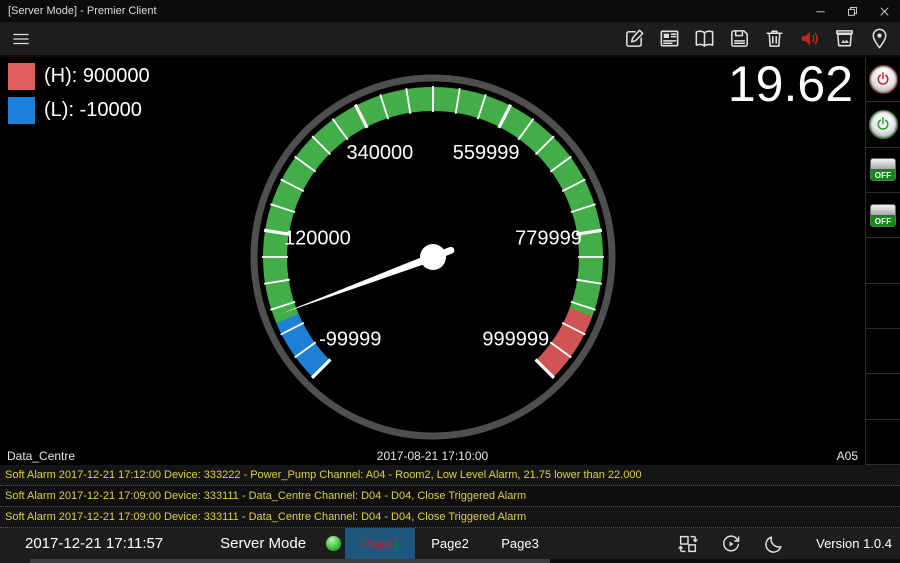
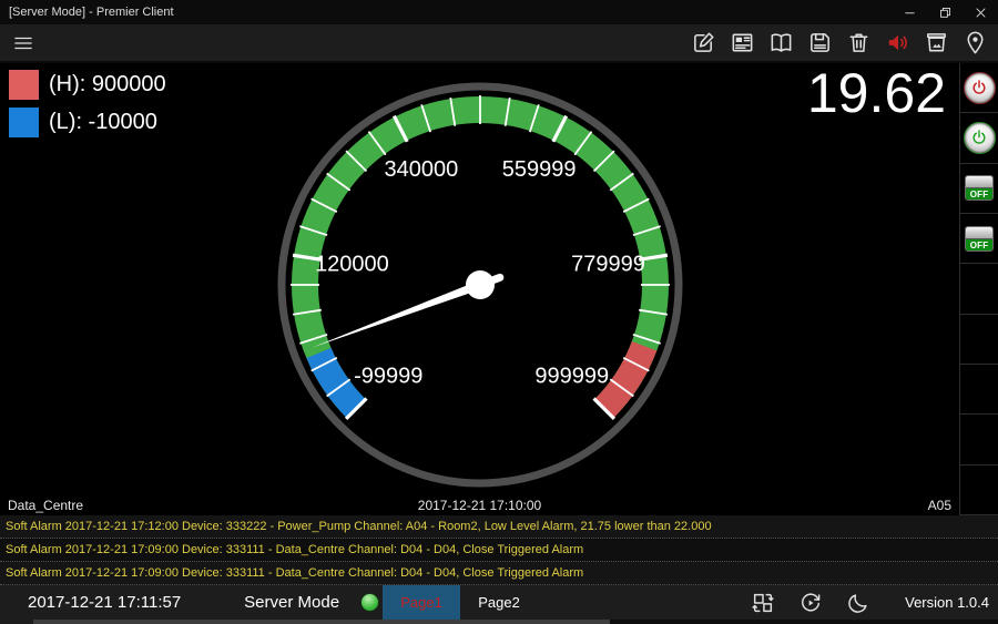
  [Server Mode] - Premier Client
  -99999
  120000
  340000
  559999
  779999
  999999
  (H): 900000
  (L): -10000
  19.62
  Data_Centre
- 2017-08-21 17:10:00
+ 2017-12-21 17:10:00
  A05
  OFF
  OFF
  Soft Alarm 2017-12-21 17:12:00 Device: 333222 - Power_Pump Channel: A04 - Room2, Low Level Alarm, 21.75 lower than 22.000
  Soft Alarm 2017-12-21 17:09:00 Device: 333111 - Data_Centre Channel: D04 - D04, Close Triggered Alarm
  Soft Alarm 2017-12-21 17:09:00 Device: 333111 - Data_Centre Channel: D04 - D04, Close Triggered Alarm
  2017-12-21 17:11:57
  Server Mode
  Page1
  Page2
- Page3
  Version 1.0.4
